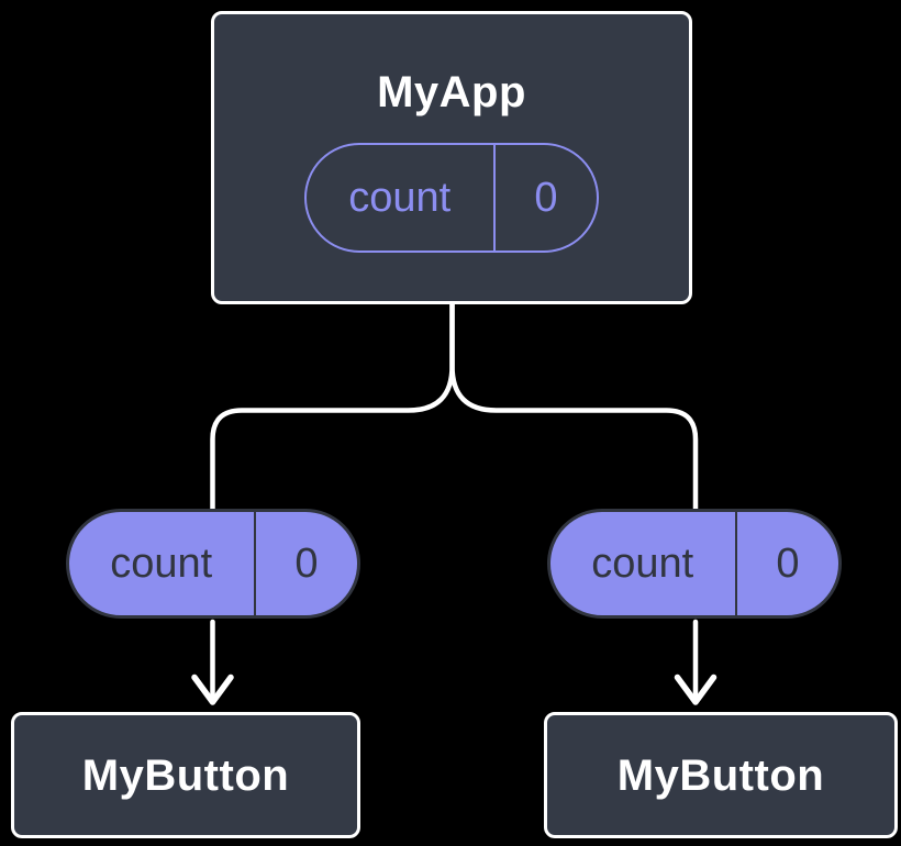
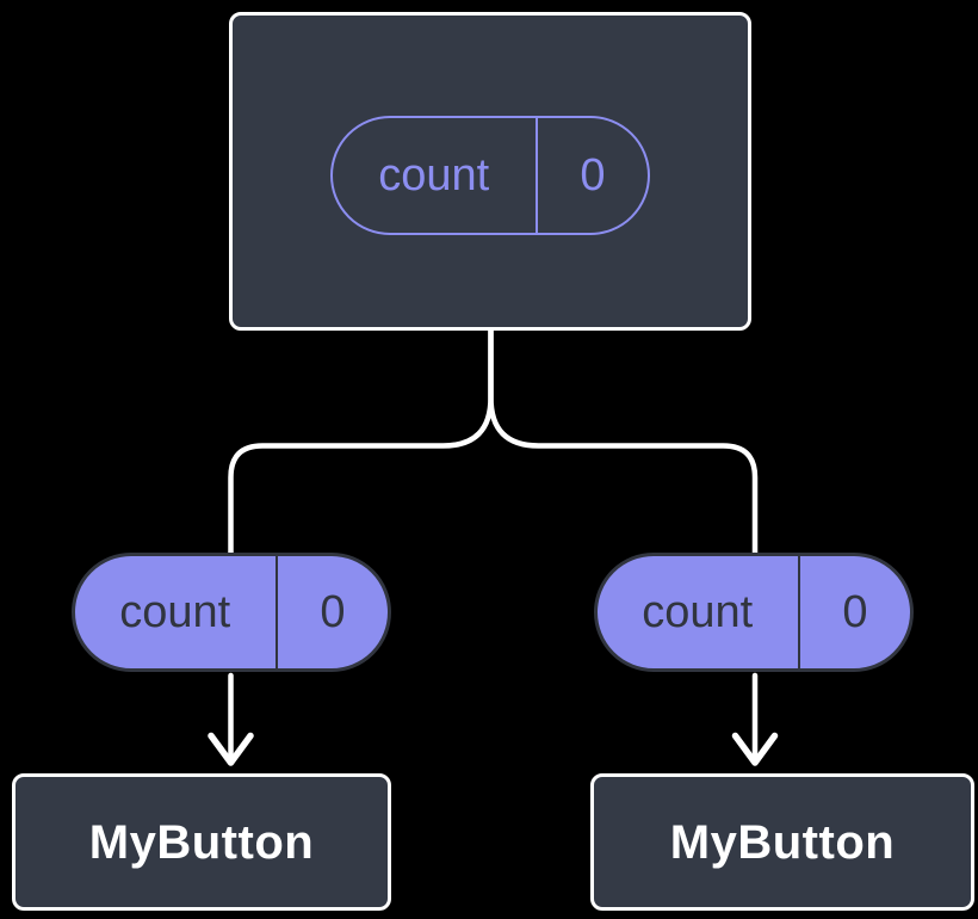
- MyApp
  count
  0
  count
  0
  count
  0
  MyButton
  MyButton
